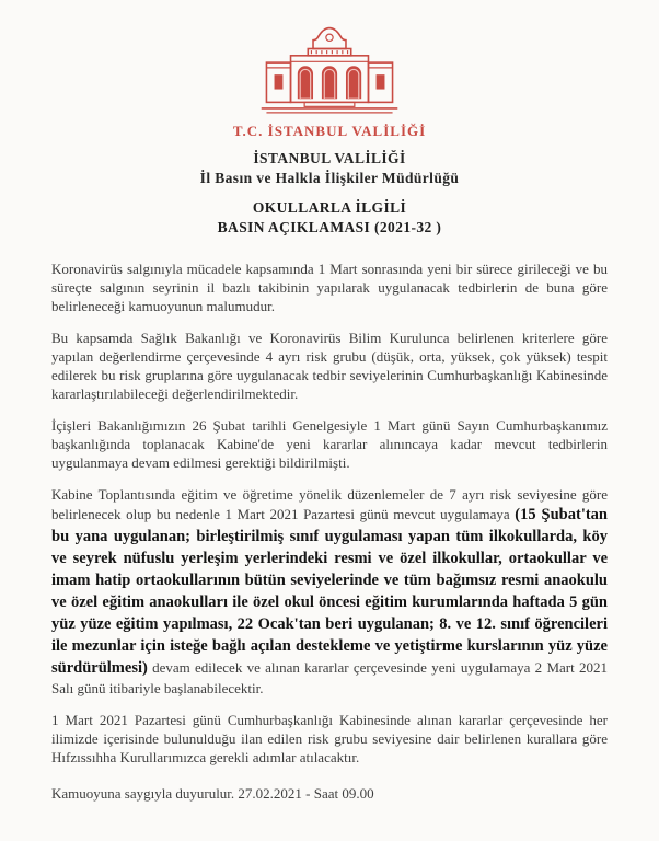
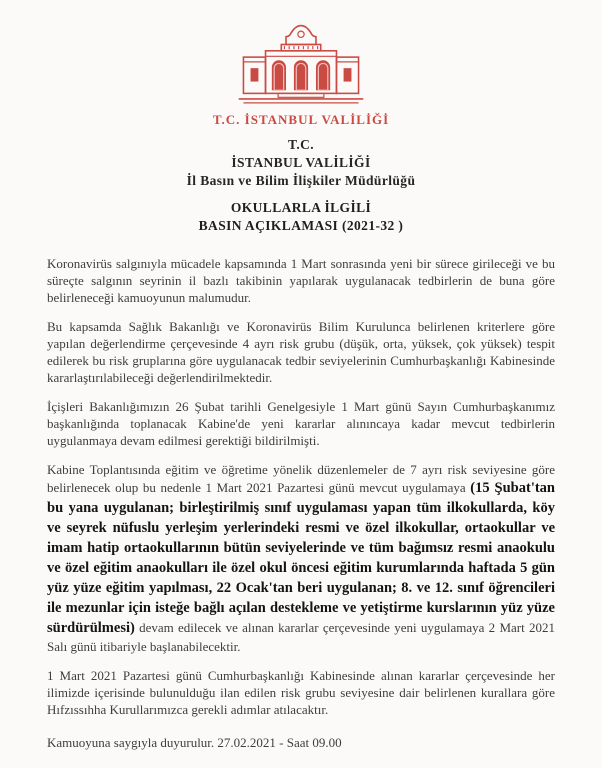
  T.C. İSTANBUL VALİLİĞİ
+ T.C.
  İSTANBUL VALİLİĞİ
- İl Basın ve Halkla İlişkiler Müdürlüğü
+ İl Basın ve Bilim İlişkiler Müdürlüğü
  OKULLARLA İLGİLİ
  BASIN AÇIKLAMASI (2021-32 )
  Koronavirüs salgınıyla mücadele kapsamında 1 Mart sonrasında yeni bir sürece girileceği ve bu süreçte salgının seyrinin il bazlı takibinin yapılarak uygulanacak tedbirlerin de buna göre belirleneceği kamuoyunun malumudur.
  Bu kapsamda Sağlık Bakanlığı ve Koronavirüs Bilim Kurulunca belirlenen kriterlere göre yapılan değerlendirme çerçevesinde 4 ayrı risk grubu (düşük, orta, yüksek, çok yüksek) tespit edilerek bu risk gruplarına göre uygulanacak tedbir seviyelerinin Cumhurbaşkanlığı Kabinesinde kararlaştırılabileceği değerlendirilmektedir.
  İçişleri Bakanlığımızın 26 Şubat tarihli Genelgesiyle 1 Mart günü Sayın Cumhurbaşkanımız başkanlığında toplanacak Kabine'de yeni kararlar alınıncaya kadar mevcut tedbirlerin uygulanmaya devam edilmesi gerektiği bildirilmişti.
  Kabine Toplantısında eğitim ve öğretime yönelik düzenlemeler de 7 ayrı risk seviyesine göre belirlenecek olup bu nedenle 1 Mart 2021 Pazartesi günü mevcut uygulamaya (15 Şubat'tan bu yana uygulanan; birleştirilmiş sınıf uygulaması yapan tüm ilkokullarda, köy ve seyrek nüfuslu yerleşim yerlerindeki resmi ve özel ilkokullar, ortaokullar ve imam hatip ortaokullarının bütün seviyelerinde ve tüm bağımsız resmi anaokulu ve özel eğitim anaokulları ile özel okul öncesi eğitim kurumlarında haftada 5 gün yüz yüze eğitim yapılması, 22 Ocak'tan beri uygulanan; 8. ve 12. sınıf öğrencileri ile mezunlar için isteğe bağlı açılan destekleme ve yetiştirme kurslarının yüz yüze sürdürülmesi) devam edilecek ve alınan kararlar çerçevesinde yeni uygulamaya 2 Mart 2021 Salı günü itibariyle başlanabilecektir.
  1 Mart 2021 Pazartesi günü Cumhurbaşkanlığı Kabinesinde alınan kararlar çerçevesinde her ilimizde içerisinde bulunulduğu ilan edilen risk grubu seviyesine dair belirlenen kurallara göre Hıfzıssıhha Kurullarımızca gerekli adımlar atılacaktır.
  Kamuoyuna saygıyla duyurulur. 27.02.2021 - Saat 09.00
